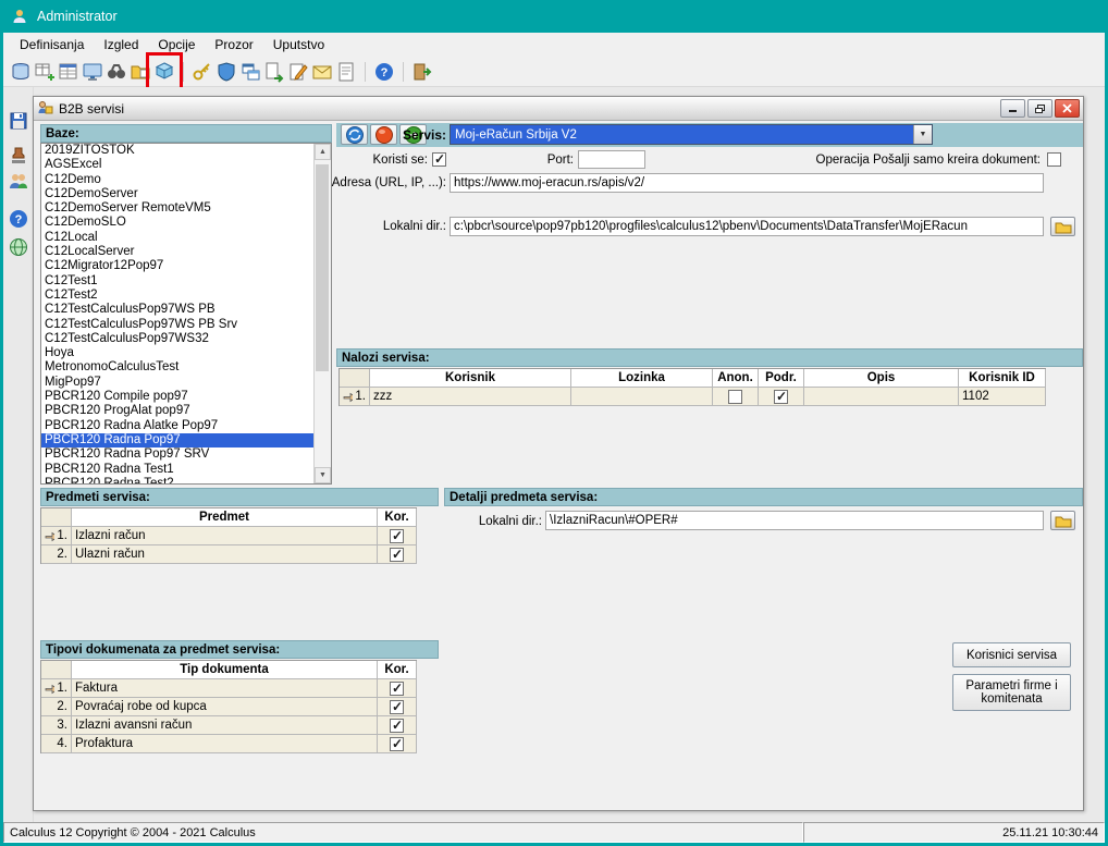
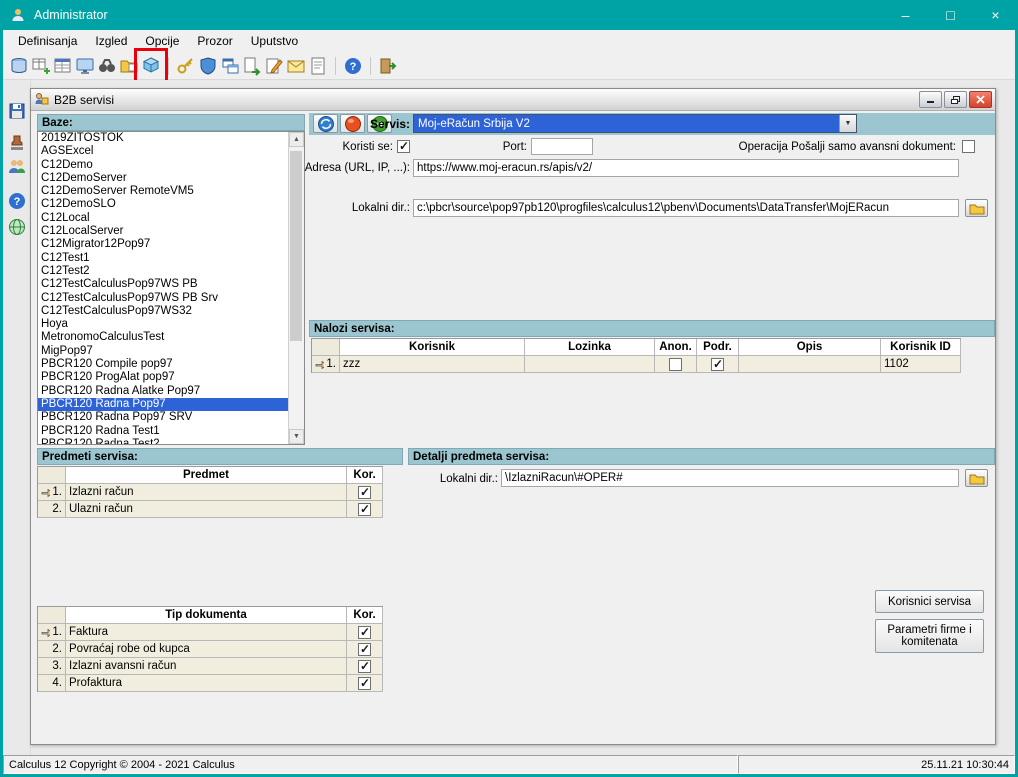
  Administrator
+ –
+ □
+ ×
  Definisanja
  Izgled
  Opcije
  Prozor
  Uputstvo
  ?
  ?
  B2B servisi
  Baze:
  2019ZITOSTOK
  AGSExcel
  C12Demo
  C12DemoServer
  C12DemoServer RemoteVM5
  C12DemoSLO
  C12Local
  C12LocalServer
  C12Migrator12Pop97
  C12Test1
  C12Test2
  C12TestCalculusPop97WS PB
  C12TestCalculusPop97WS PB Srv
  C12TestCalculusPop97WS32
  Hoya
  MetronomoCalculusTest
  MigPop97
  PBCR120 Compile pop97
  PBCR120 ProgAlat pop97
  PBCR120 Radna Alatke Pop97
  PBCR120 Radna Pop97
  PBCR120 Radna Pop97 SRV
  PBCR120 Radna Test1
  PBCR120 Radna Test2
  Servis:
  Moj-eRačun Srbija V2
  Koristi se:
  Port:
- Operacija Pošalji samo kreira dokument:
+ Operacija Pošalji samo avansni dokument:
  Adresa (URL, IP, ...):
  https://www.moj-eracun.rs/apis/v2/
  Lokalni dir.:
  c:\pbcr\source\pop97pb120\progfiles\calculus12\pbenv\Documents\DataTransfer\MojERacun
  Nalozi servisa:
  Korisnik
  Lozinka
  Anon.
  Podr.
  Opis
  Korisnik ID
  1.
  zzz
  1102
  Predmeti servisa:
  Predmet
  Kor.
  1.
  Izlazni račun
  2.
  Ulazni račun
  Detalji predmeta servisa:
  Lokalni dir.:
  \IzlazniRacun\#OPER#
- Tipovi dokumenata za predmet servisa:
  Tip dokumenta
  Kor.
  1.
  Faktura
  2.
  Povraćaj robe od kupca
  3.
  Izlazni avansni račun
  4.
  Profaktura
  Korisnici servisa
  Parametri firme i komitenata
  Calculus 12 Copyright © 2004 - 2021 Calculus
  25.11.21 10:30:44
